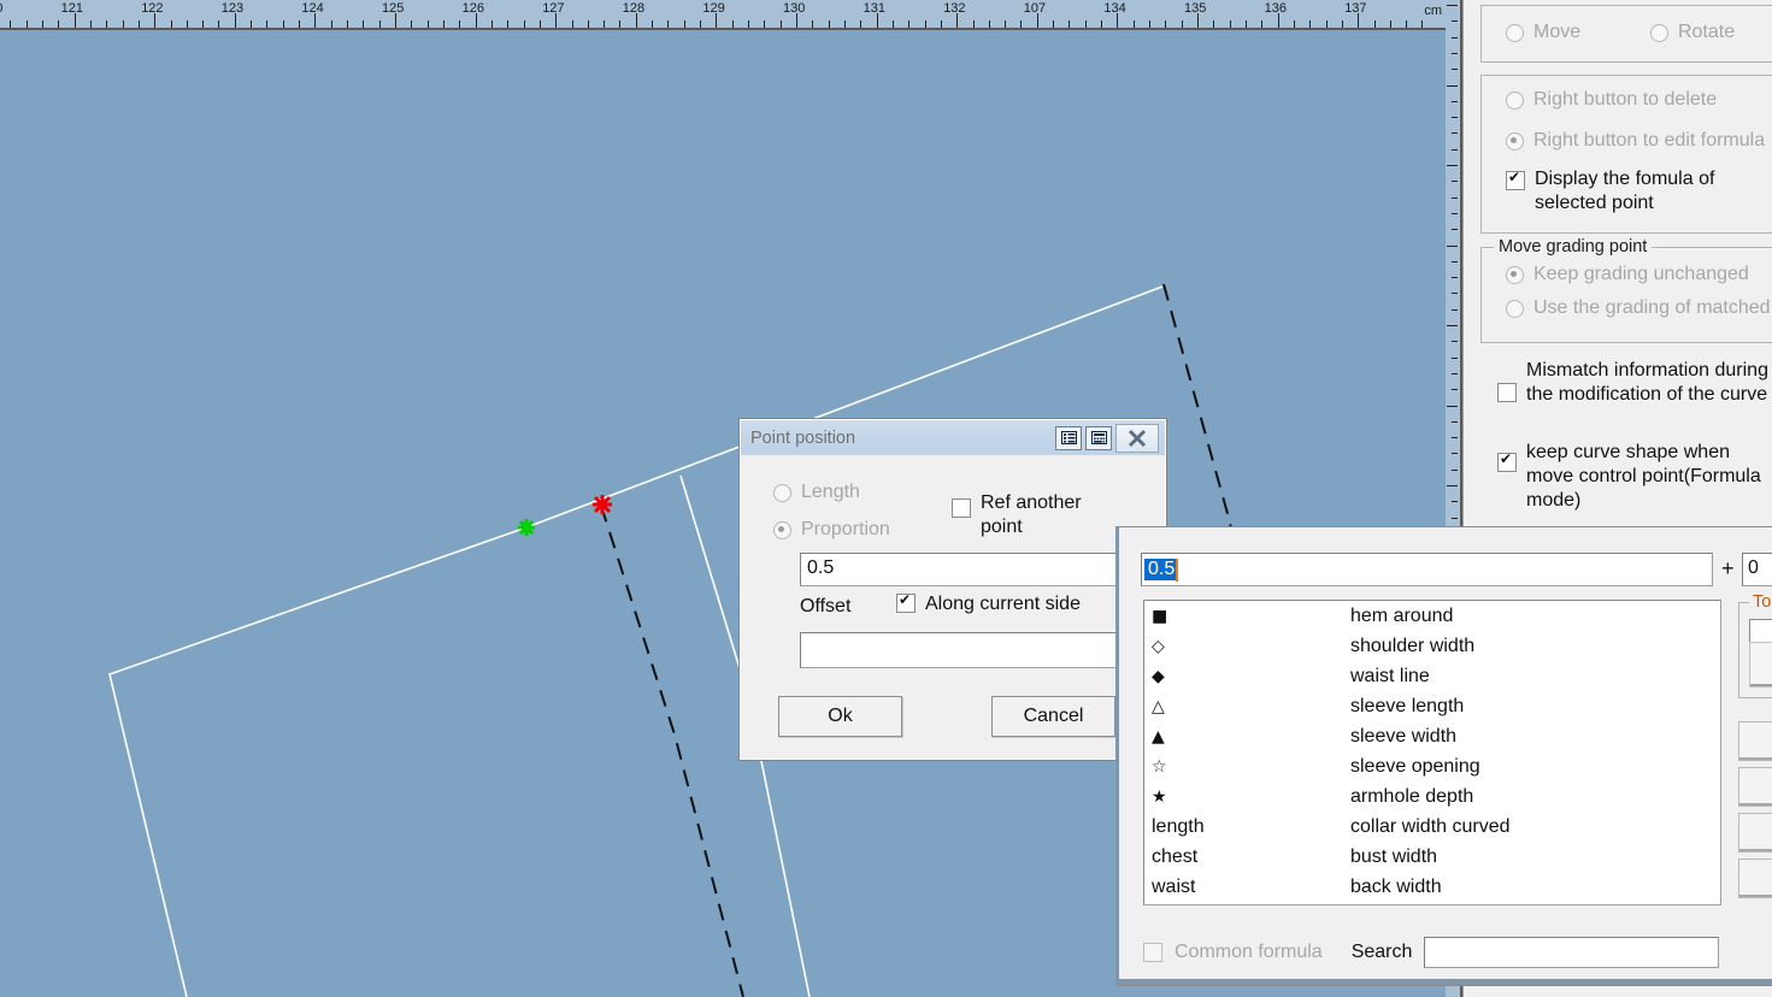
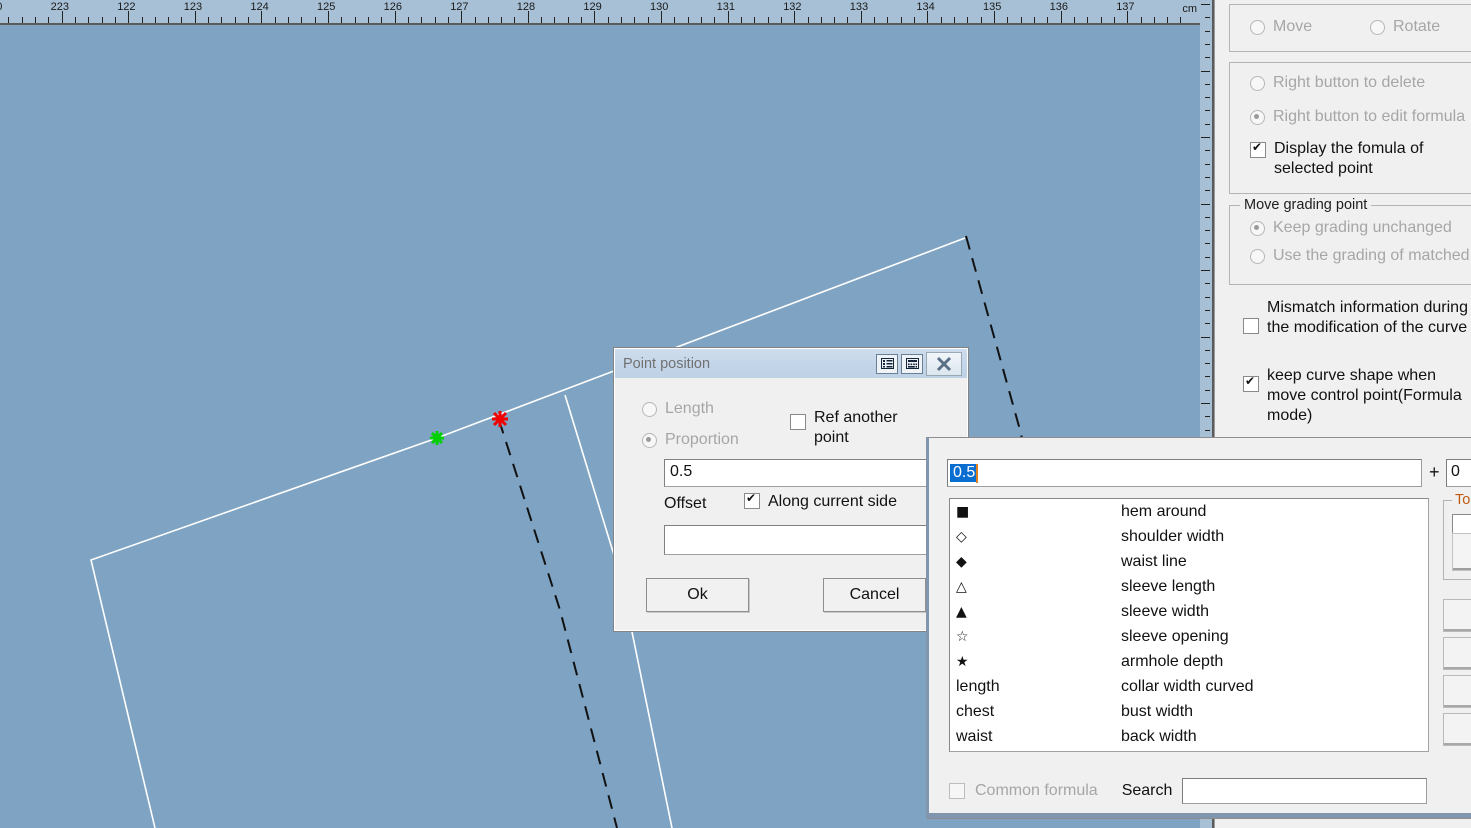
  cm
- 121
+ 223
  122
  123
  124
  125
  126
  127
  128
  129
  130
  131
  132
- 107
+ 133
  134
  135
  136
  137
  Move
  Rotate
  Right button to delete
  Right button to edit formula
  Display the fomula of selected point
  Move grading point
  Keep grading unchanged
  Use the grading of matched
  Mismatch information during the modification of the curve
  keep curve shape when move control point(Formula mode)
  Point position
  Length
  Proportion
  Ref another point
  0.5
  Offset
  Along current side
  Ok
  Cancel
  0.5
  +
  0
  ■
  hem around
  ◇
  shoulder width
  ◆
  waist line
  △
  sleeve length
  ▲
  sleeve width
  ☆
  sleeve opening
  ★
  armhole depth
  length
  collar width curved
  chest
  bust width
  waist
  back width
  Common formula
  Search
